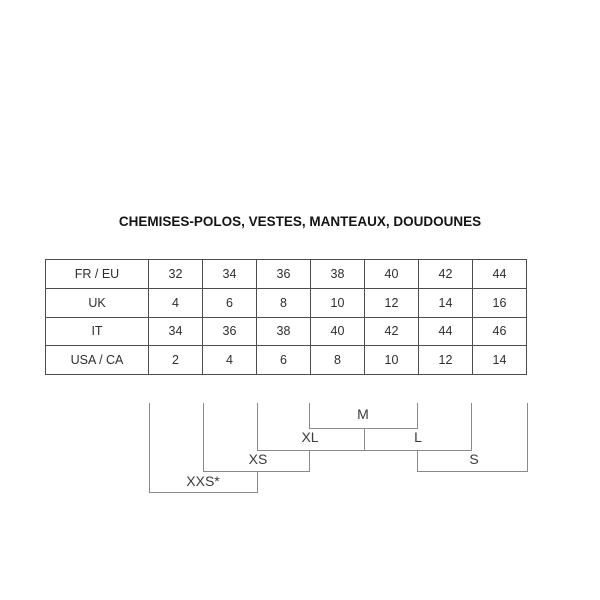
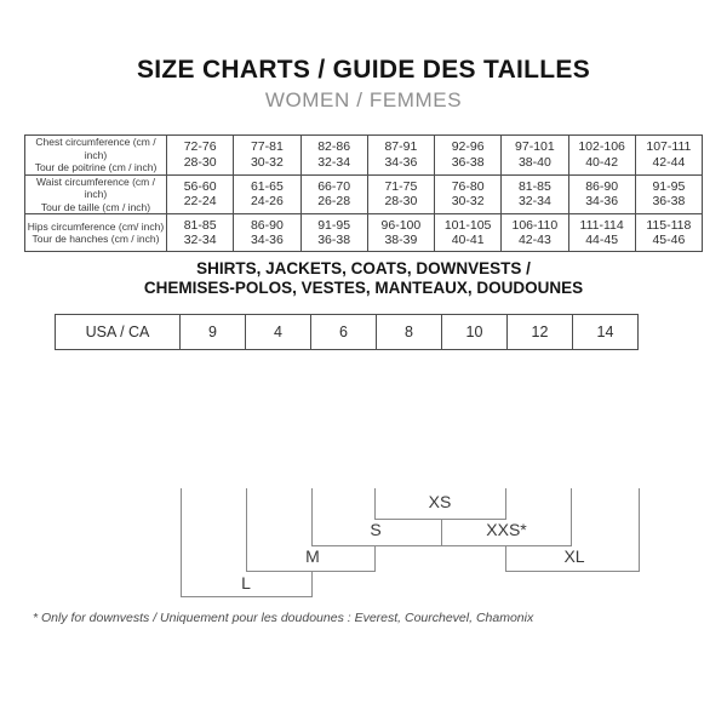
+ SIZE CHARTS / GUIDE DES TAILLES
+ WOMEN / FEMMES
+ Chest circumference (cm / inch) Tour de poitrine (cm / inch)	72-7628-30	77-8130-32	82-8632-34	87-9134-36	92-9636-38	97-10138-40	102-10640-42	107-11142-44
+ Waist circumference (cm / inch) Tour de taille (cm / inch)	56-6022-24	61-6524-26	66-7026-28	71-7528-30	76-8030-32	81-8532-34	86-9034-36	91-9536-38
+ Hips circumference (cm/ inch) Tour de hanches (cm / inch)	81-8532-34	86-9034-36	91-9536-38	96-10038-39	101-10540-41	106-11042-43	111-11444-45	115-11845-46
+ SHIRTS, JACKETS, COATS, DOWNVESTS /
  CHEMISES-POLOS, VESTES, MANTEAUX, DOUDOUNES
- FR / EU	32	34	36	38	40	42	44
- UK	4	6	8	10	12	14	16
- IT	34	36	38	40	42	44	46
- USA / CA	2	4	6	8	10	12	14
+ USA / CA	9	4	6	8	10	12	14
- M
+ XS
- XL
+ S
- L
+ XXS*
- XS
+ M
- S
+ XL
- XXS*
+ L
+ * Only for downvests / Uniquement pour les doudounes : Everest, Courchevel, Chamonix
